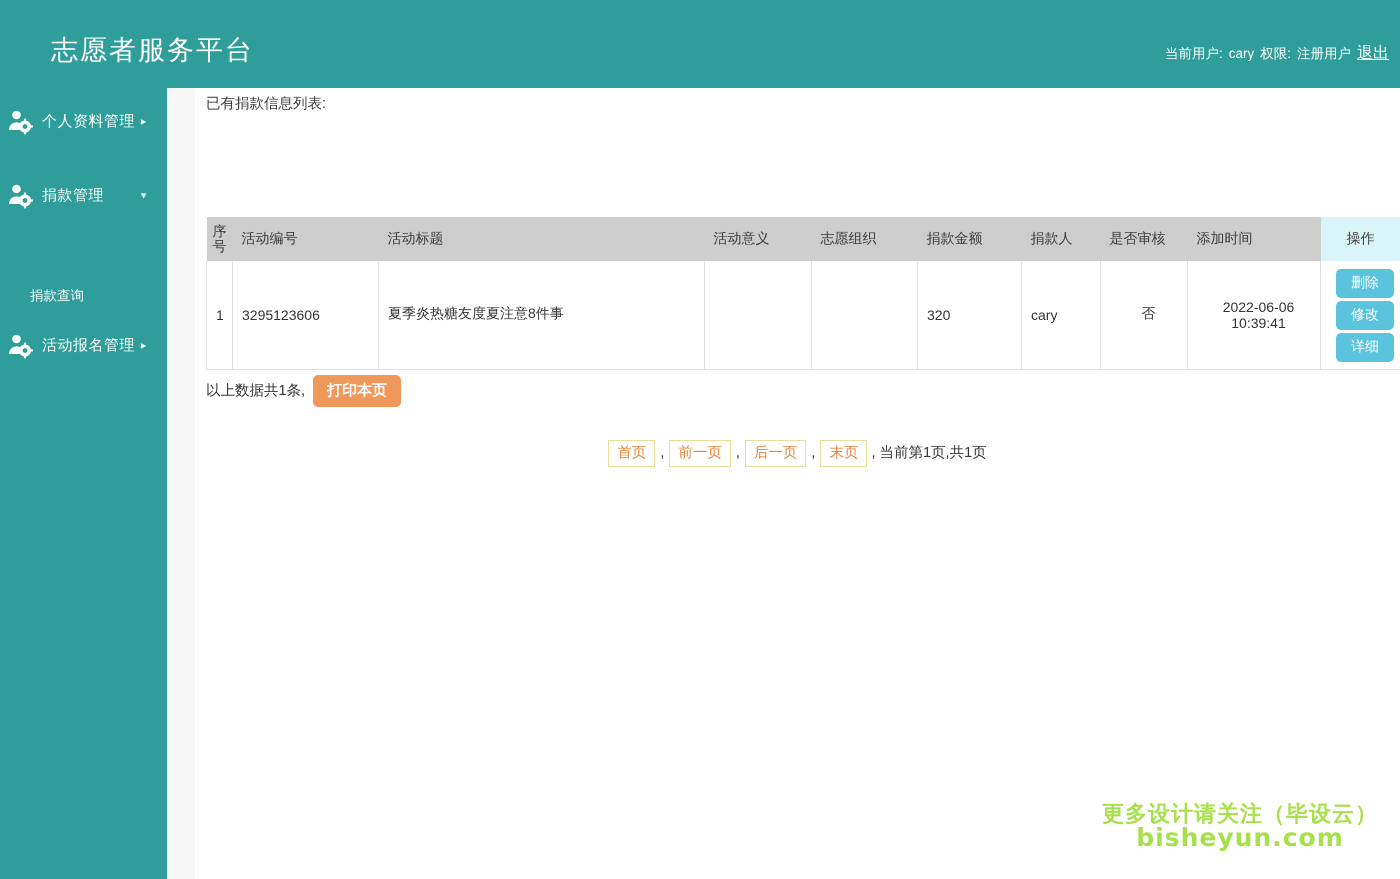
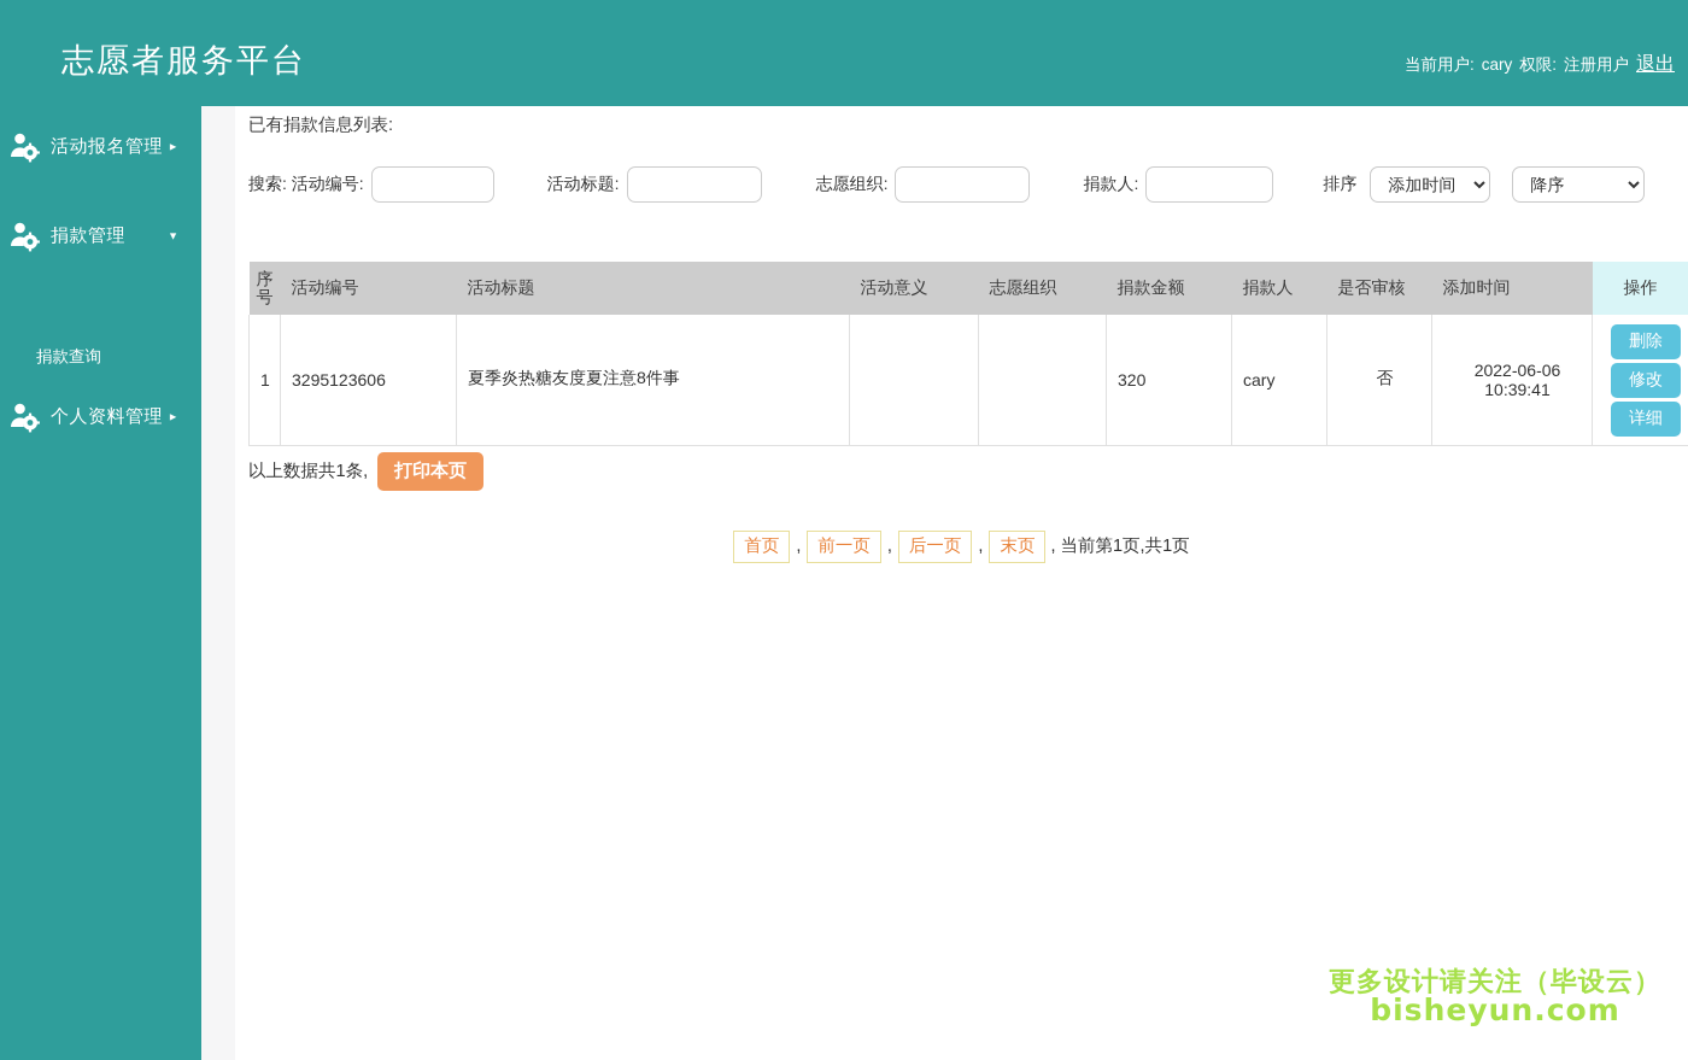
  志愿者服务平台
  当前用户:
  cary
  权限:
  注册用户
  退出
- 个人资料管理
+ 活动报名管理
  ►
  捐款管理
  ▼
  捐款查询
- 活动报名管理
+ 个人资料管理
  ►
  已有捐款信息列表:
+ 搜索: 活动编号:
+ 活动标题:
+ 志愿组织:
+ 捐款人:
+ 排序
+ 添加时间
+ 降序
  序号	活动编号	活动标题	活动意义	志愿组织	捐款金额	捐款人	是否审核	添加时间	操作
  1	3295123606	夏季炎热糖友度夏注意8件事			320	cary	否	2022-06-06 10:39:41	删除 修改 详细
  以上数据共1条,
  打印本页
  首页
  ,
  前一页
  ,
  后一页
  ,
  末页
  , 当前第1页,共1页
  更多设计请关注（毕设云）
  bisheyun.com
